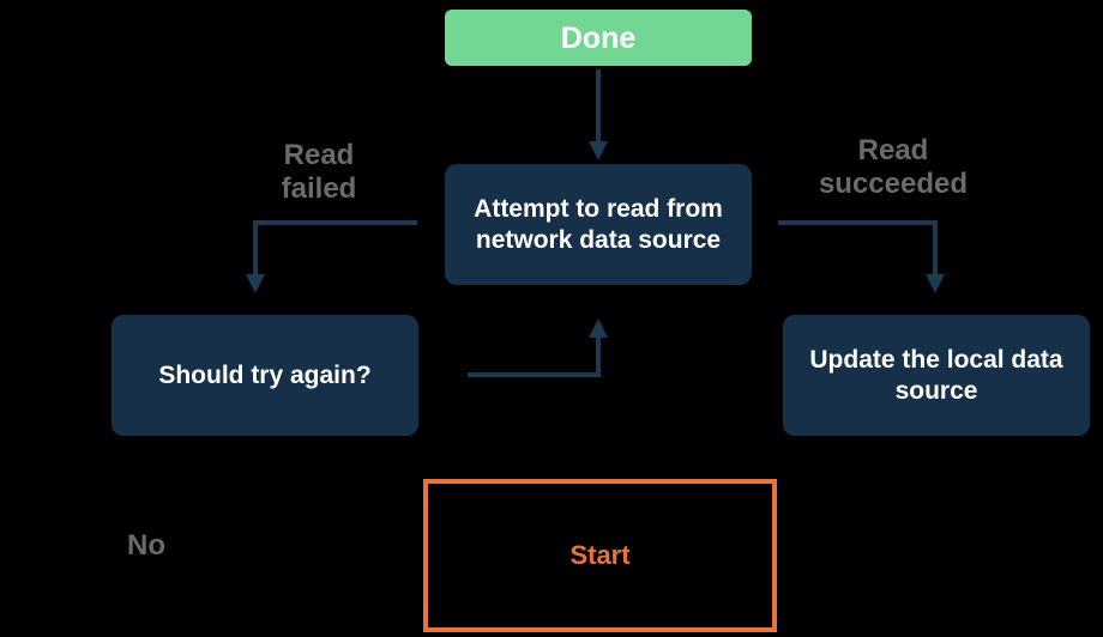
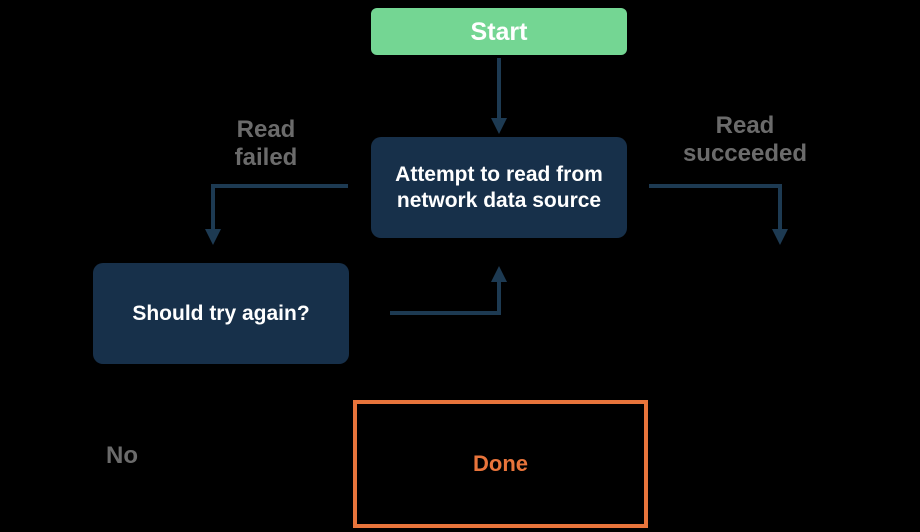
- Done
+ Start
  Attempt to read from network data source
  Should try again?
- Update the local data source
- Start
+ Done
  Read
  failed
  Read
  succeeded
  No
